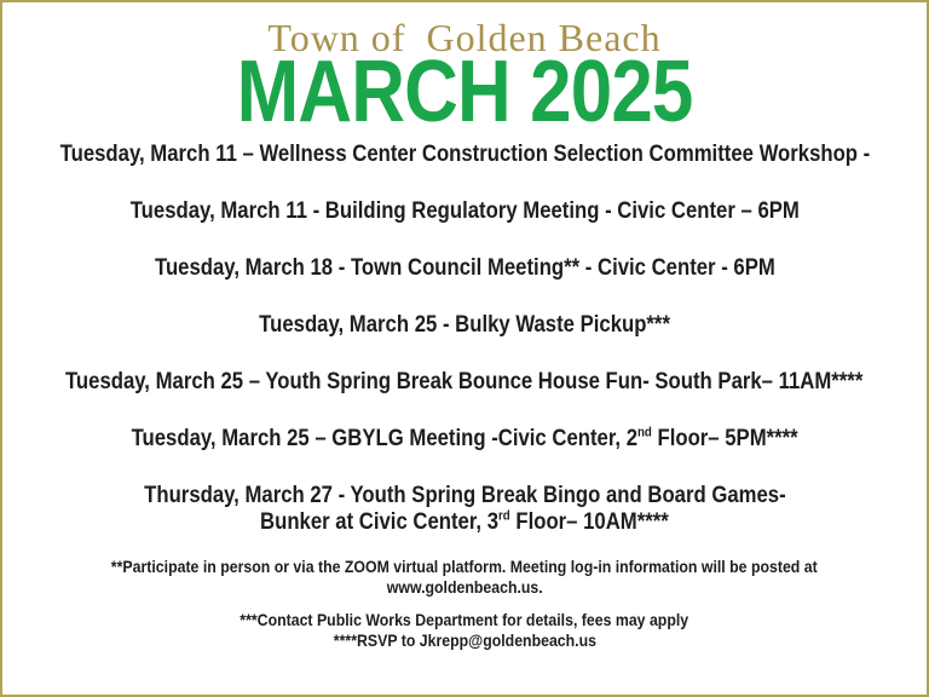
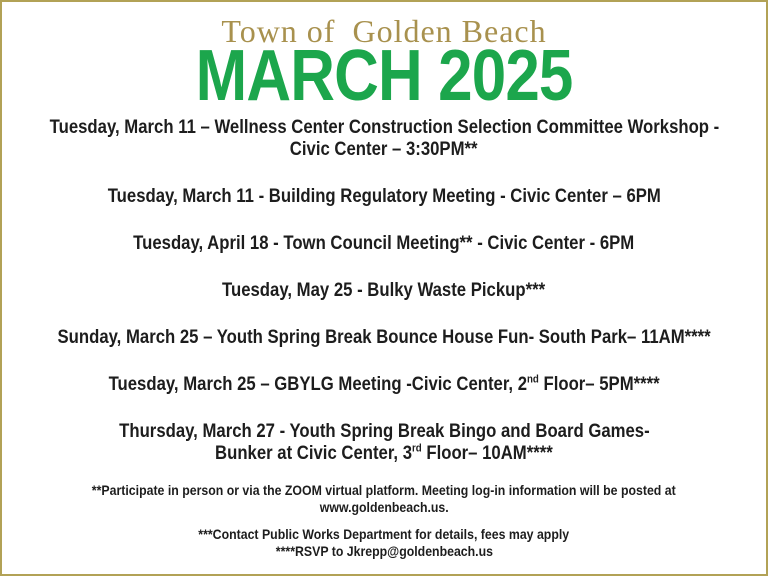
  Town of Golden Beach
  MARCH 2025
  Tuesday, March 11 – Wellness Center Construction Selection Committee Workshop -
+ Civic Center – 3:30PM**
  Tuesday, March 11 - Building Regulatory Meeting - Civic Center – 6PM
- Tuesday, March 18 - Town Council Meeting** - Civic Center - 6PM
+ Tuesday, April 18 - Town Council Meeting** - Civic Center - 6PM
- Tuesday, March 25 - Bulky Waste Pickup***
+ Tuesday, May 25 - Bulky Waste Pickup***
- Tuesday, March 25 – Youth Spring Break Bounce House Fun- South Park– 11AM****
+ Sunday, March 25 – Youth Spring Break Bounce House Fun- South Park– 11AM****
  Tuesday, March 25 – GBYLG Meeting -Civic Center, 2nd Floor– 5PM****
  Thursday, March 27 - Youth Spring Break Bingo and Board Games-
  Bunker at Civic Center, 3rd Floor– 10AM****
  **Participate in person or via the ZOOM virtual platform. Meeting log-in information will be posted at
  www.goldenbeach.us.
  ***Contact Public Works Department for details, fees may apply
  ****RSVP to Jkrepp@goldenbeach.us
